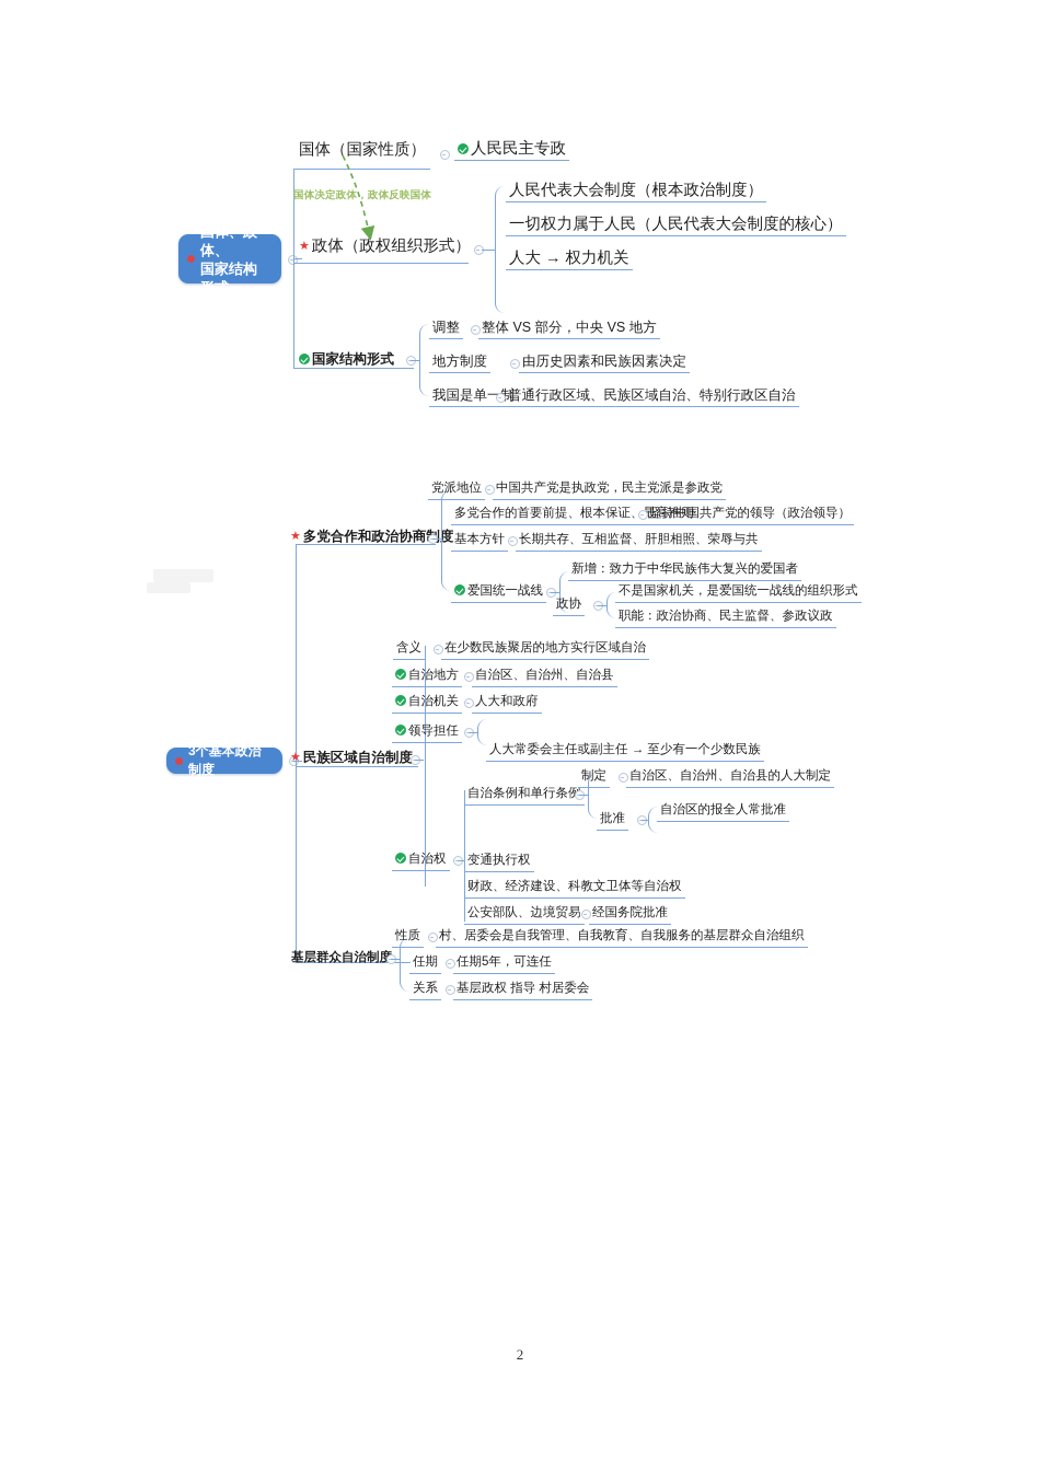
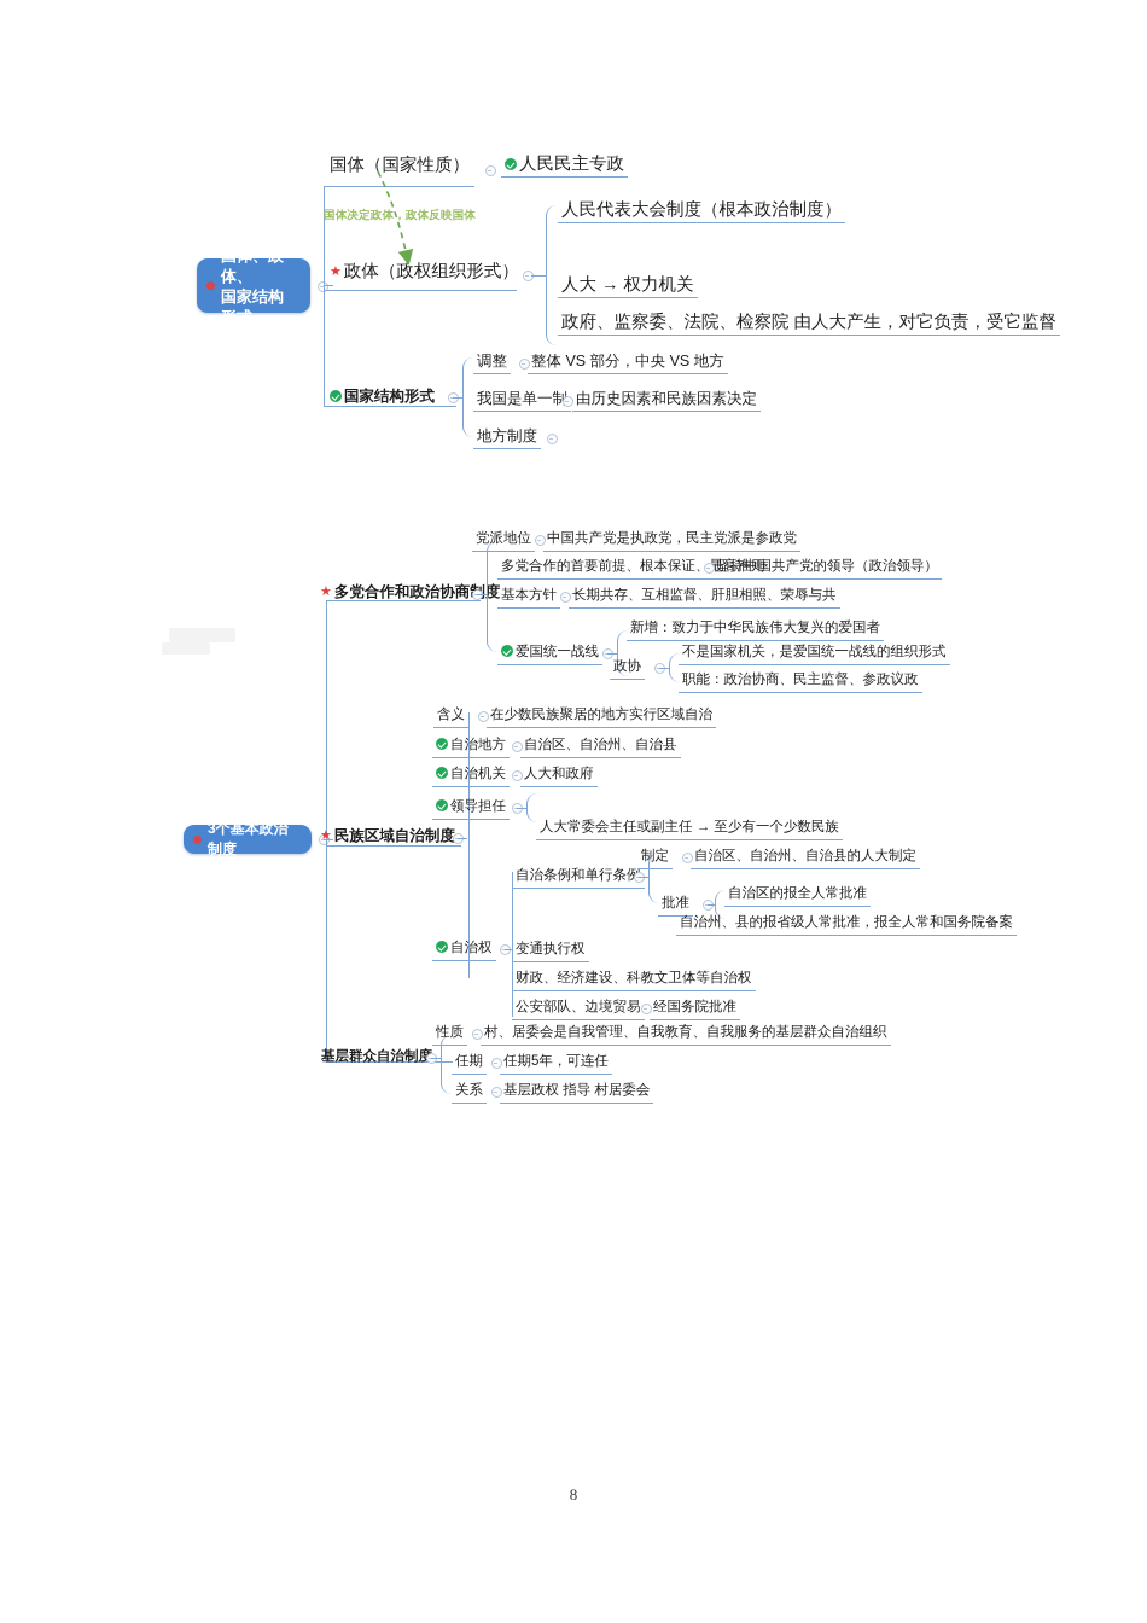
  国体、政体、
  国家结构形式
  国体（国家性质）
  人民民主专政
  国体决定政体，政体反映国体
  ★ 政体（政权组织形式）
  人民代表大会制度（根本政治制度）
- 一切权力属于人民（人民代表大会制度的核心）
  人大 → 权力机关
+ 政府、监察委、法院、检察院 由人大产生，对它负责，受它监督
  国家结构形式
  调整
  整体 VS 部分，中央 VS 地方
- 地方制度
+ 我国是单一制
  由历史因素和民族因素决定
- 我国是单一制
+ 地方制度
- 普通行政区域、民族区域自治、特别行政区自治
  3个基本政治制度
  ★ 多党合作和政治协商度
  党派地位
  中国共产党是执政党，民主党派是参政党
  多党合作的首要前提、根本保证、最高准则
  坚持中国共产党的领导（政治领导）
  基本方针
  长期共存、互相监督、肝胆相照、荣辱与共
  爱国统一战线
  新增：致力于中华民族伟大复兴的爱国者
  政协
  不是国家机关，是爱国统一战线的组织形式
  职能：政治协商、民主监督、参政议政
  ★ 民族区域自治制度
  含义
  在少数民族聚居的地方实行区域自治
  自治地方
  自治区、自治州、自治县
  自治机关
  人大和政府
  领导担任
  人大常委会主任或副主任 → 至少有一个少数民族
  自治权
  自治条例和单行条
  制定
  自治区、自治州、自治县的人大制定
  批准
  自治区的报全人常批准
+ 自治州、县的报省级人常批准，报全人常和国务院备案
  变通执行权
  财政、经济建设、科教文卫体等自治权
  公安部队、边境贸易
  经国务院批准
  基层群众自治制
  性质
  村、居委会是自我管理、自我教育、自我服务的基层群众自治组织
  任期
  任期5年，可连任
  关系
  基层政权 指导 村居委会
- 2
+ 8
